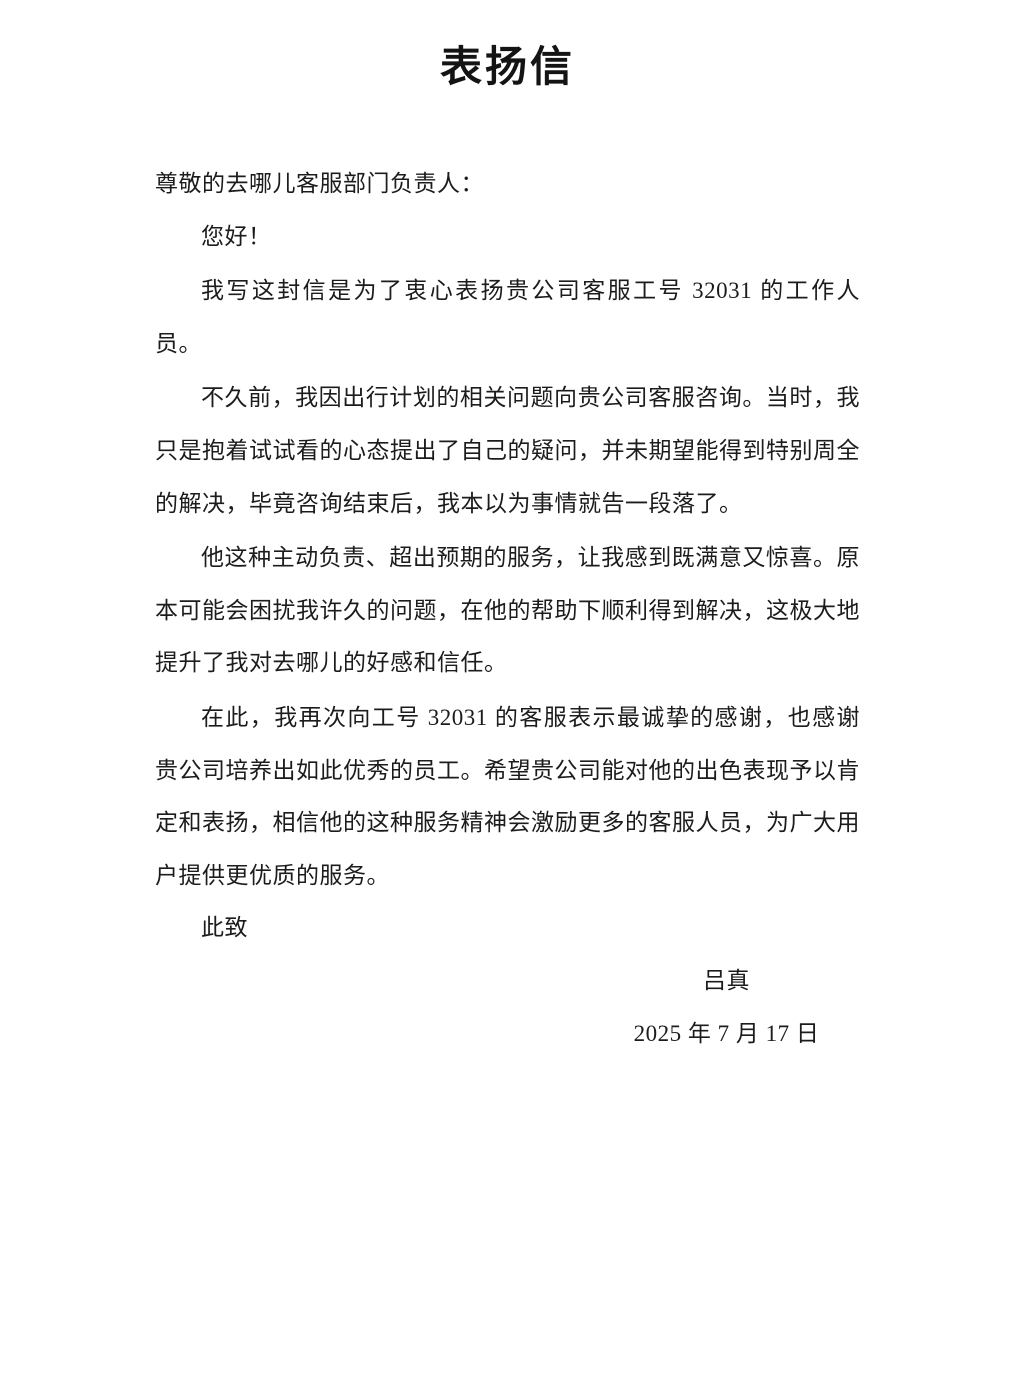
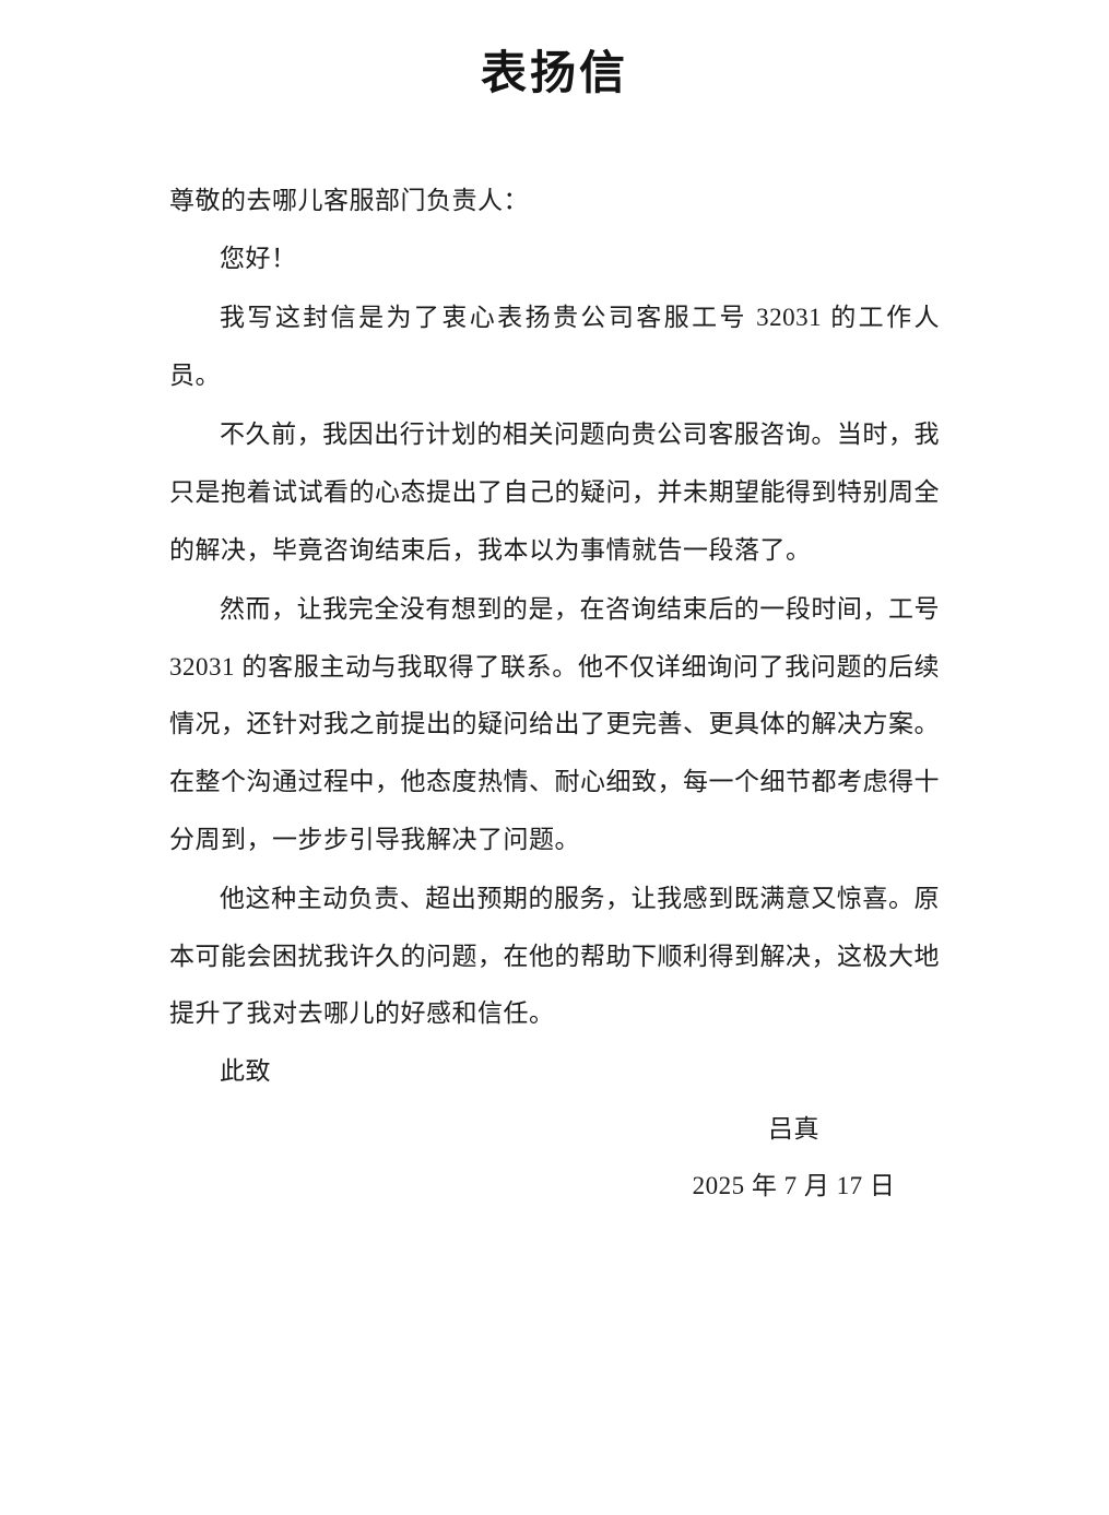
  表扬信
  尊敬的去哪儿客服部门负责人：
  您好！
  我写这封信是为了衷心表扬贵公司客服工号 32031 的工作人员。
  不久前，我因出行计划的相关问题向贵公司客服咨询。当时，我只是抱着试试看的心态提出了自己的疑问，并未期望能得到特别周全的解决，毕竟咨询结束后，我本以为事情就告一段落了。
+ 然而，让我完全没有想到的是，在咨询结束后的一段时间，工号 32031 的客服主动与我取得了联系。他不仅详细询问了我问题的后续情况，还针对我之前提出的疑问给出了更完善、更具体的解决方案。在整个沟通过程中，他态度热情、耐心细致，每一个细节都考虑得十分周到，一步步引导我解决了问题。
  他这种主动负责、超出预期的服务，让我感到既满意又惊喜。原本可能会困扰我许久的问题，在他的帮助下顺利得到解决，这极大地提升了我对去哪儿的好感和信任。
- 在此，我再次向工号 32031 的客服表示最诚挚的感谢，也感谢贵公司培养出如此优秀的员工。希望贵公司能对他的出色表现予以肯定和表扬，相信他的这种服务精神会激励更多的客服人员，为广大用户提供更优质的服务。
  此致
  吕真
  2025 年 7 月 17 日
